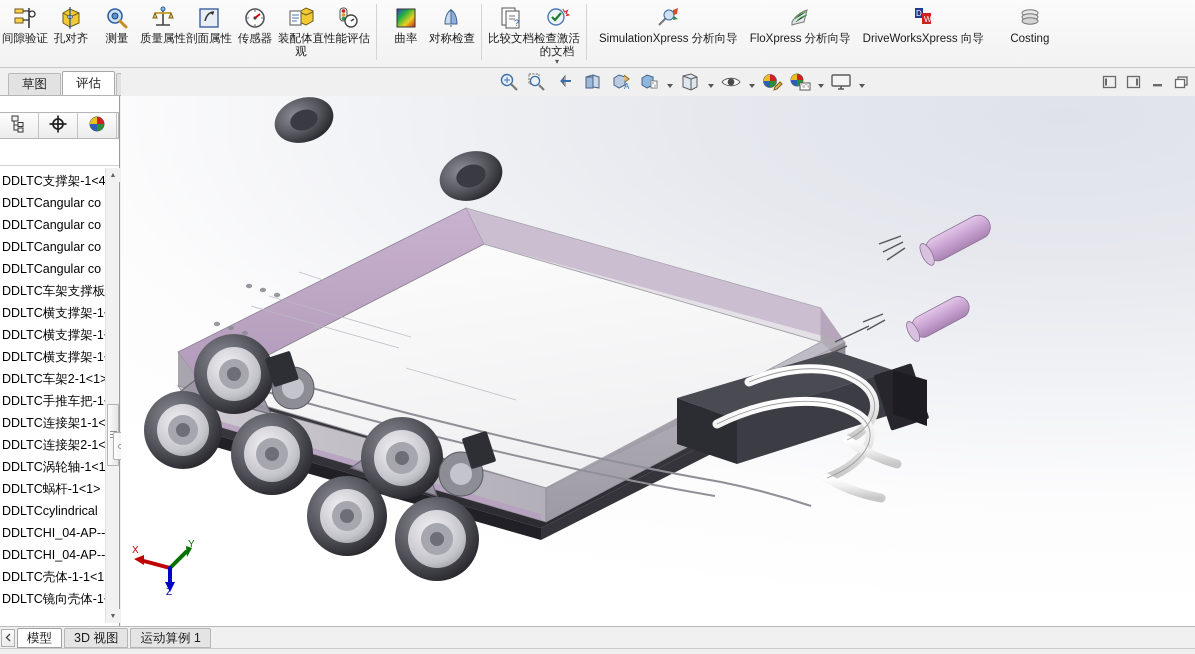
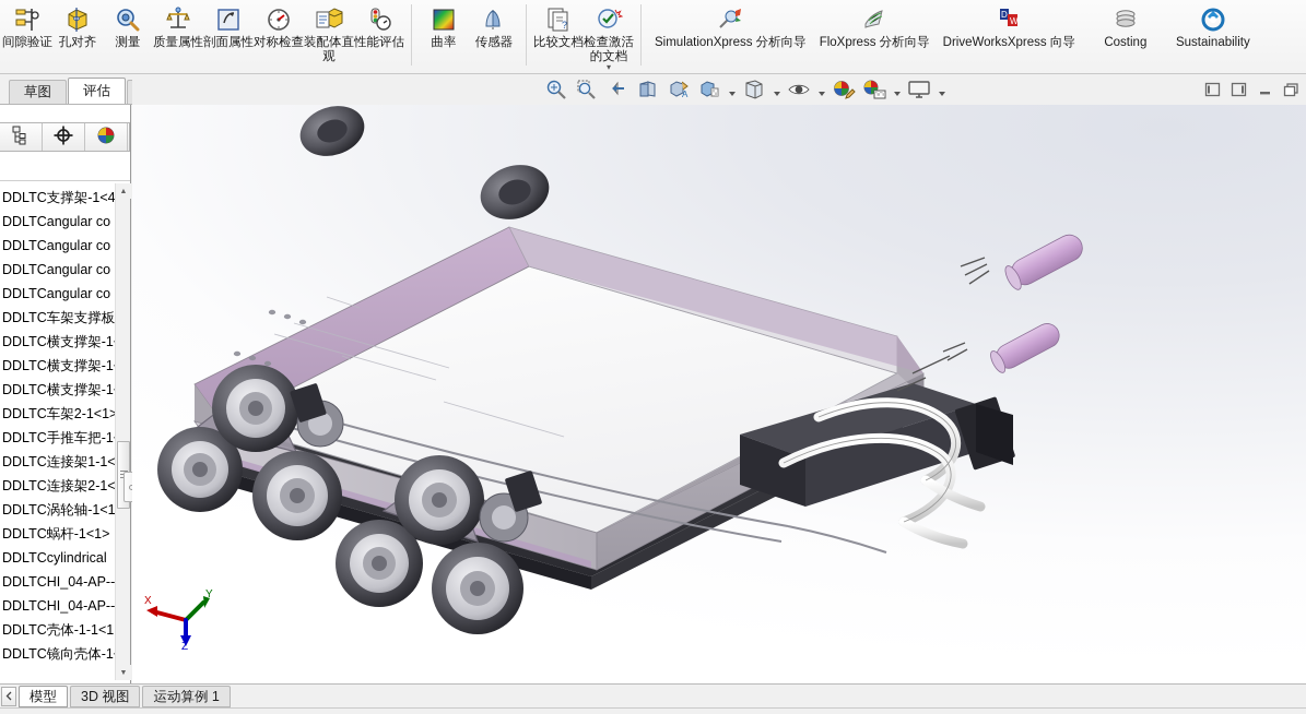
  间隙验证
  孔对齐
  测量
  质量属性
  剖面属性
- 传感器
+ 对称检查
  装配体直观
  性能评估
  曲率
- 对称检查
+ 传感器
  ?
  比较文档
  检查激活的文档
  ▾
  SimulationXpress 分析向导
  FloXpress 分析向导
  D
  W
  DriveWorksXpress 向导
  Costing
+ Sustainability
  草图
  评估
  A
  DDLTC支撑架-1<4
  DDLTCangular co
  DDLTCangular co
  DDLTCangular co
  DDLTCangular co
  DDLTC车架支撑板
  DDLTC横支撑架-1
  DDLTC横支撑架-1
  DDLTC横支撑架-1
  DDLTC车架2-1<1>
  DDLTC手推车把-1
  DDLTC连接架1-1<
  DDLTC连接架2-1<
  DDLTC涡轮轴-1<1
  DDLTC蜗杆-1<1>
  DDLTCcylindrical
  DDLTCHI_04-AP--
  DDLTCHI_04-AP--
  DDLTC壳体-1-1<1
  DDLTC镜向壳体-1
  X
  Y
  Z
  模型
  3D 视图
  运动算例 1
